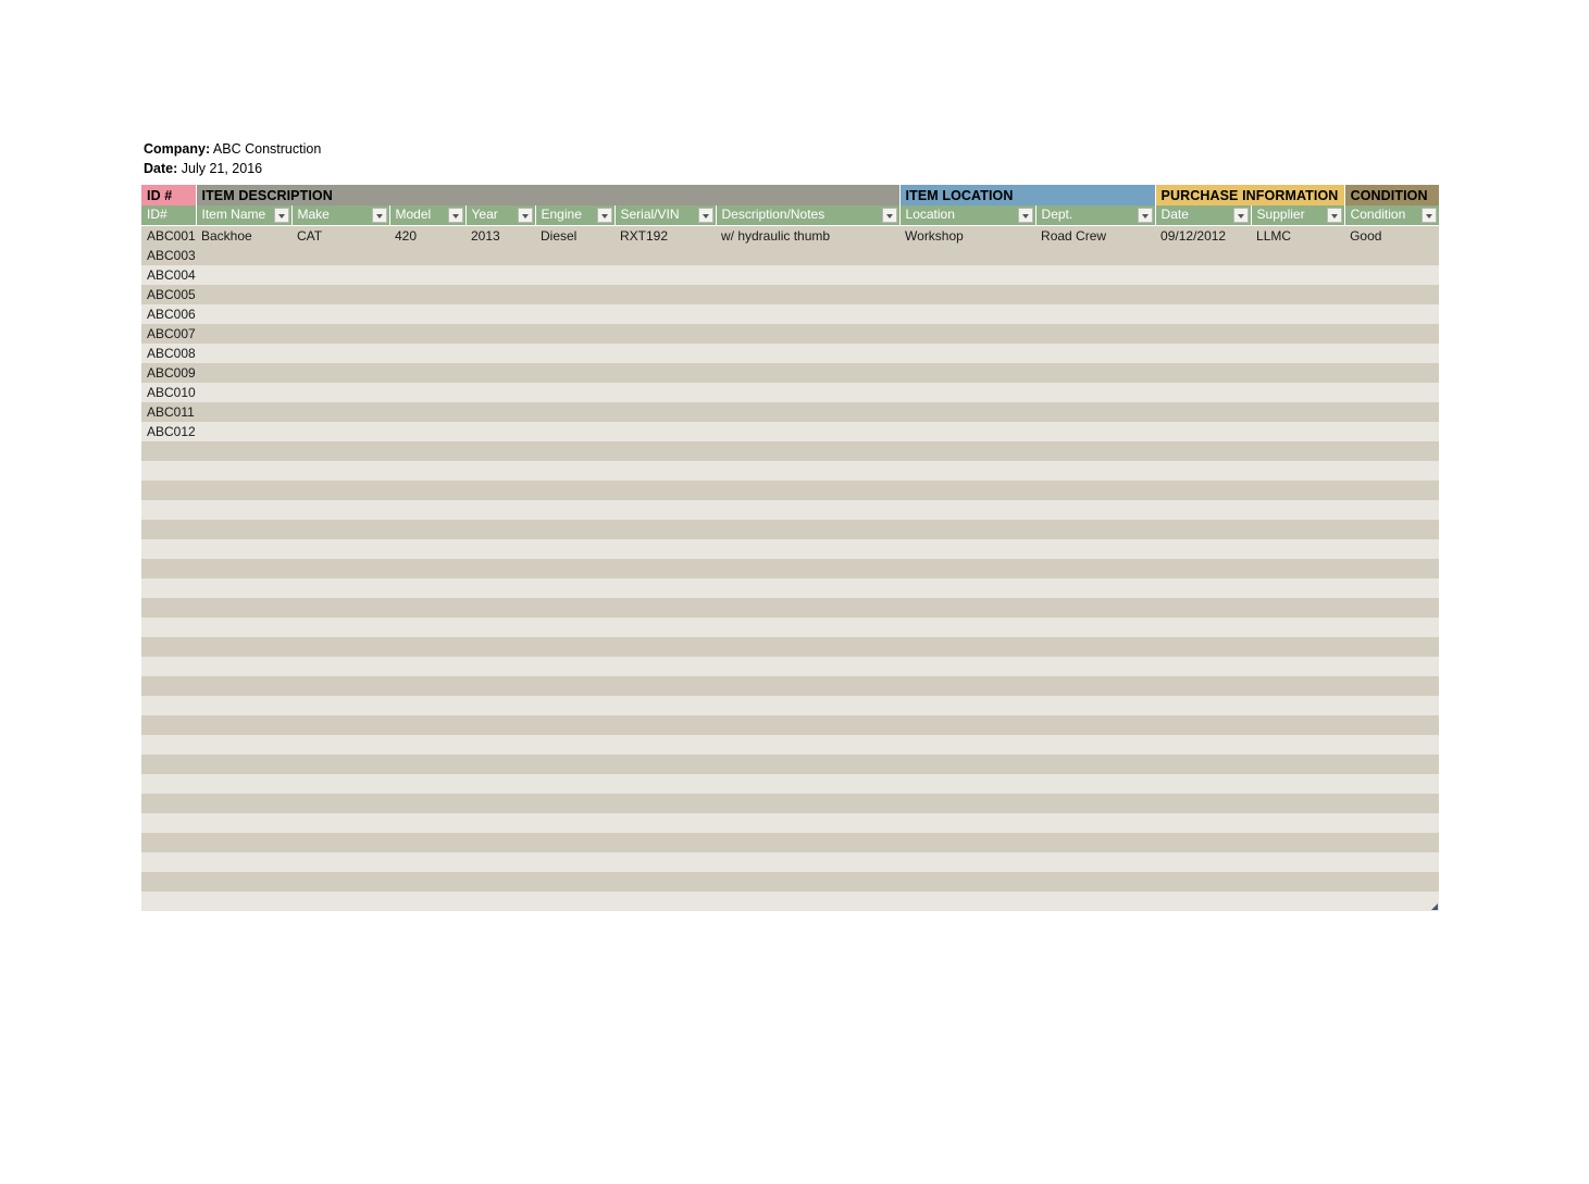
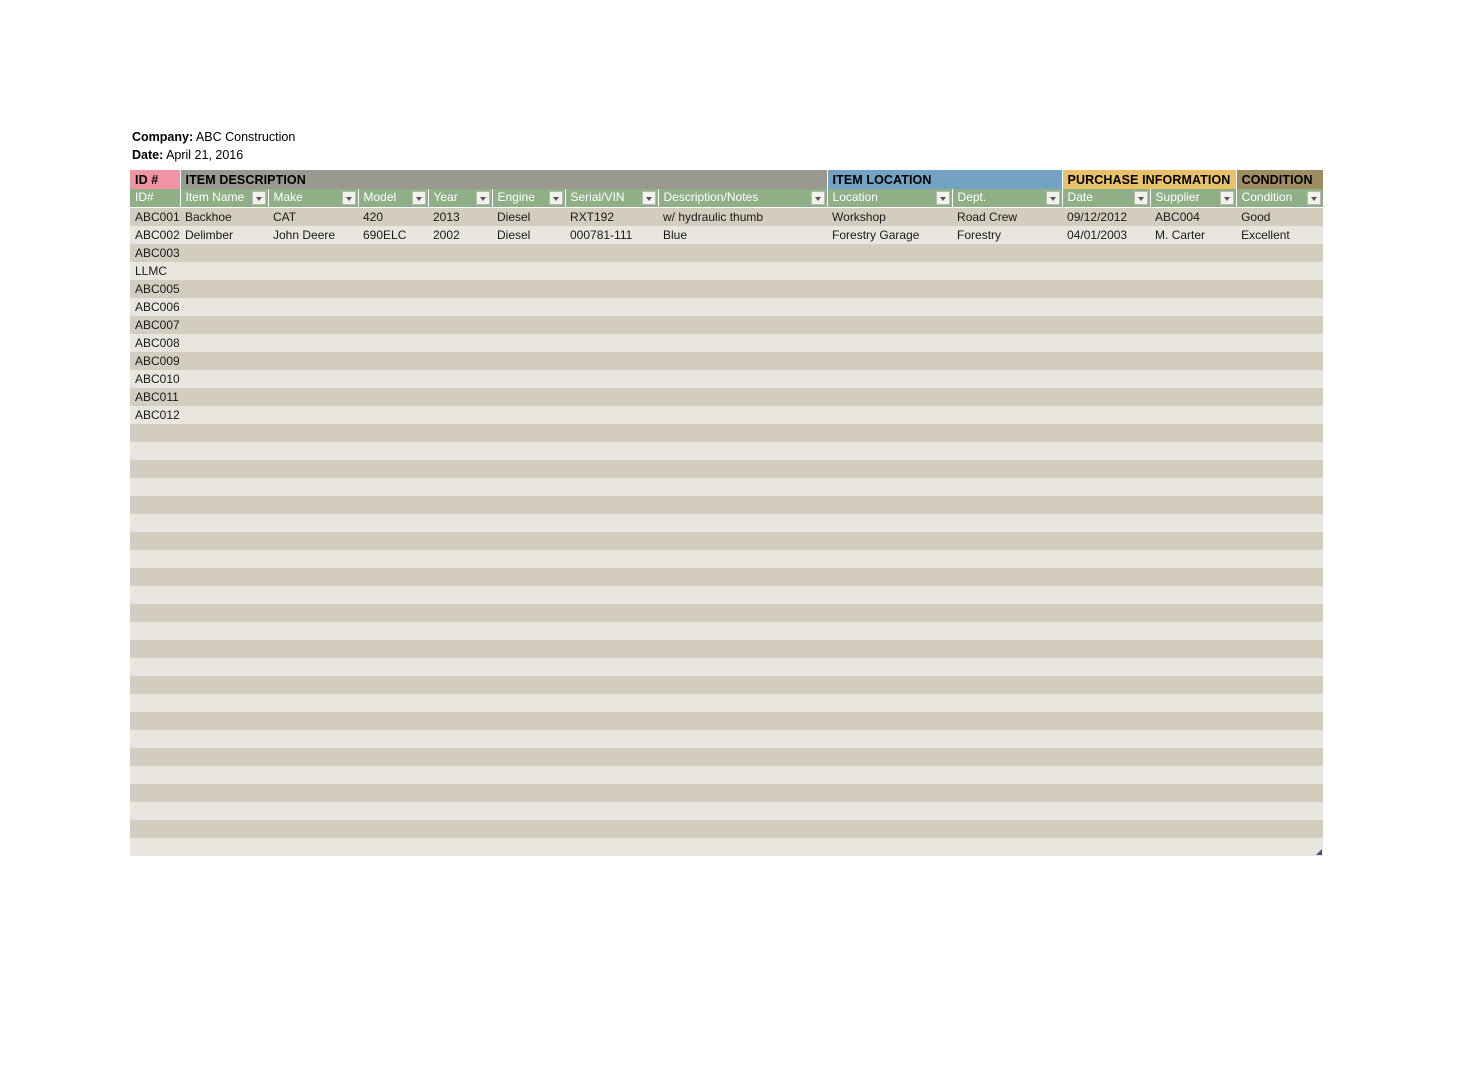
  Company: ABC Construction
- Date: July 21, 2016
+ Date: April 21, 2016
  ID #	ITEM DESCRIPTION	ITEM LOCATION	PURCHASE INFORMATION	CONDITION
  ID#	Item Name	Make	Model	Year	Engine	Serial/VIN	Description/Notes	Location	Dept.	Date	Supplier	Condition
- ABC001	Backhoe	CAT	420	2013	Diesel	RXT192	w/ hydraulic thumb	Workshop	Road Crew	09/12/2012	LLMC	Good
+ ABC001	Backhoe	CAT	420	2013	Diesel	RXT192	w/ hydraulic thumb	Workshop	Road Crew	09/12/2012	ABC004	Good
+ ABC002	Delimber	John Deere	690ELC	2002	Diesel	000781-111	Blue	Forestry Garage	Forestry	04/01/2003	M. Carter	Excellent
  ABC003
- ABC004
+ LLMC
  ABC005
  ABC006
  ABC007
  ABC008
  ABC009
  ABC010
  ABC011
  ABC012
